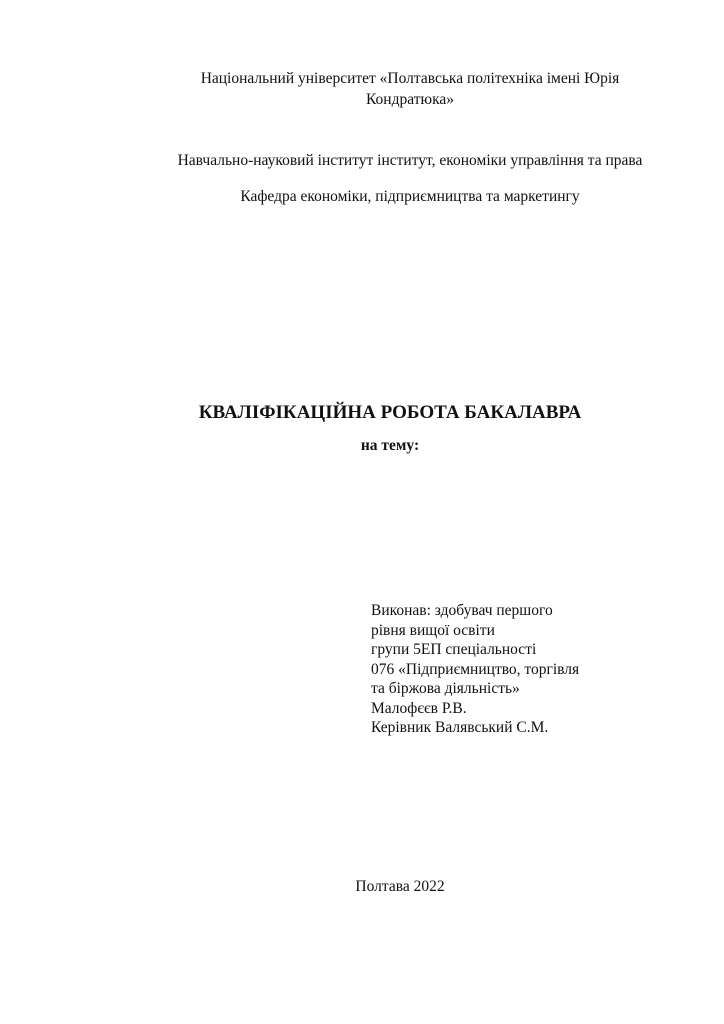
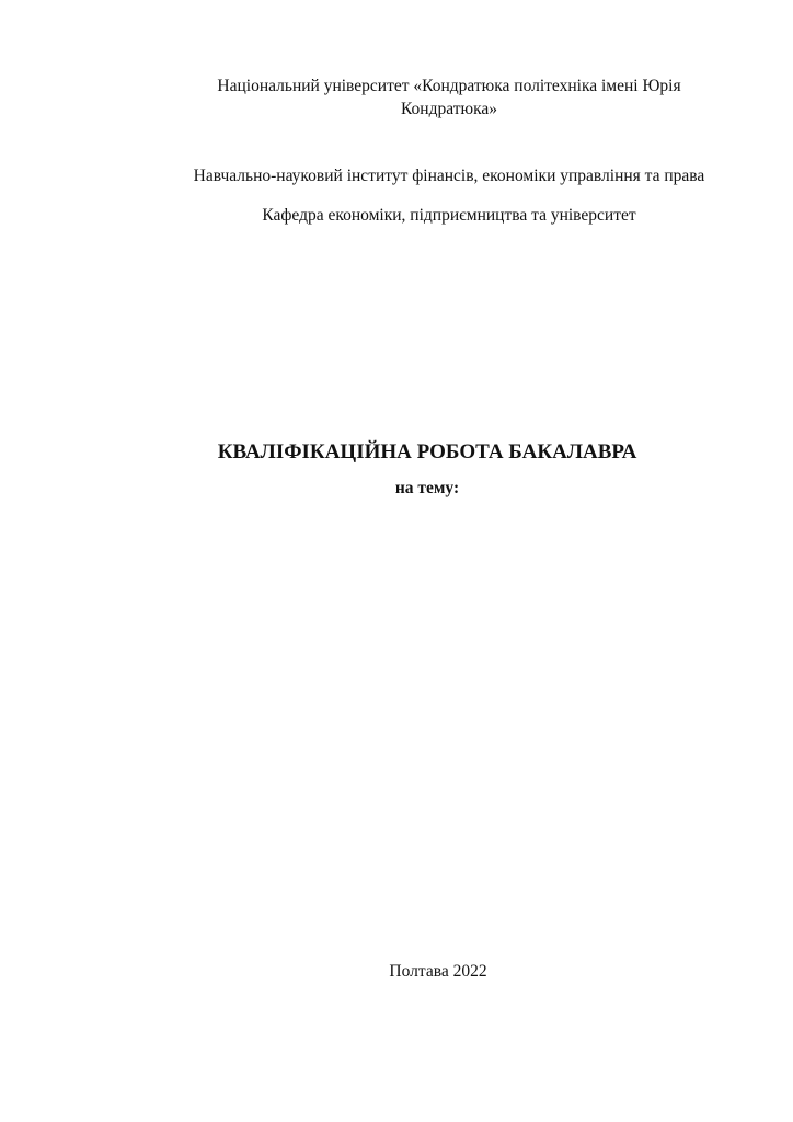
- Національний університет «Полтавська політехніка імені Юрія
+ Національний університет «Кондратюка політехніка імені Юрія
  Кондратюка»
- Навчально-науковий інститут інститут, економіки управління та права
+ Навчально-науковий інститут фінансів, економіки управління та права
- Кафедра економіки, підприємництва та маркетингу
+ Кафедра економіки, підприємництва та університет
  КВАЛІФІКАЦІЙНА РОБОТА БАКАЛАВРА
  на тему:
- Виконав: здобувач першого
- рівня вищої освіти
- групи 5ЕП спеціальності
- 076 «Підприємництво, торгівля
- та біржова діяльність»
- Малофєєв Р.В.
- Керівник Валявський С.М.
  Полтава 2022
